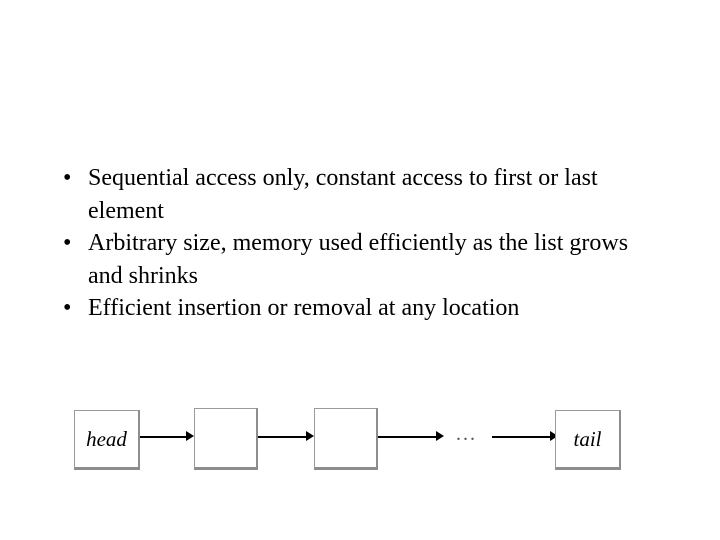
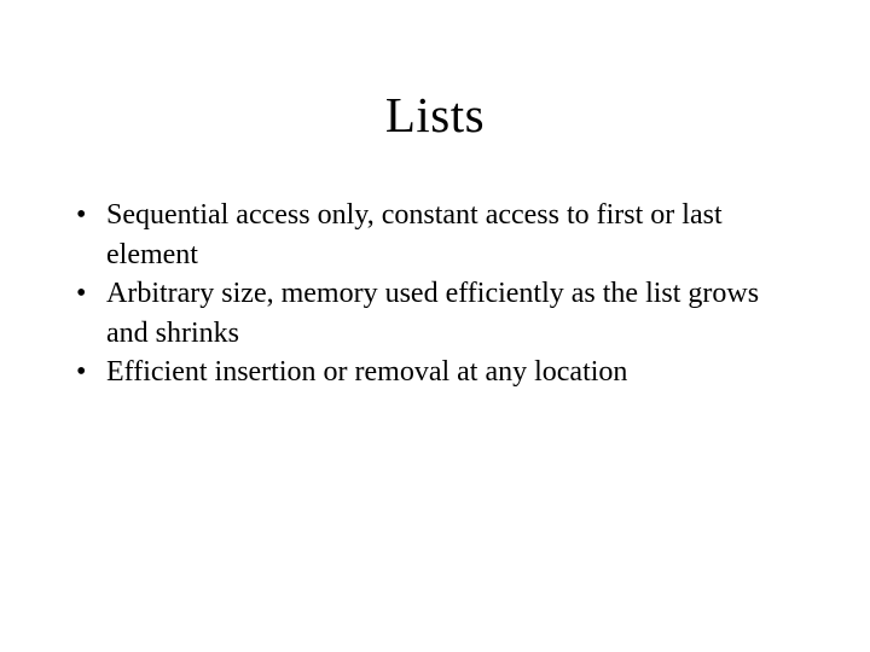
+ Lists
  •
  Sequential access only, constant access to first or last element
  •
  Arbitrary size, memory used efficiently as the list grows and shrinks
  •
  Efficient insertion or removal at any location
- ...
- head
- tail
